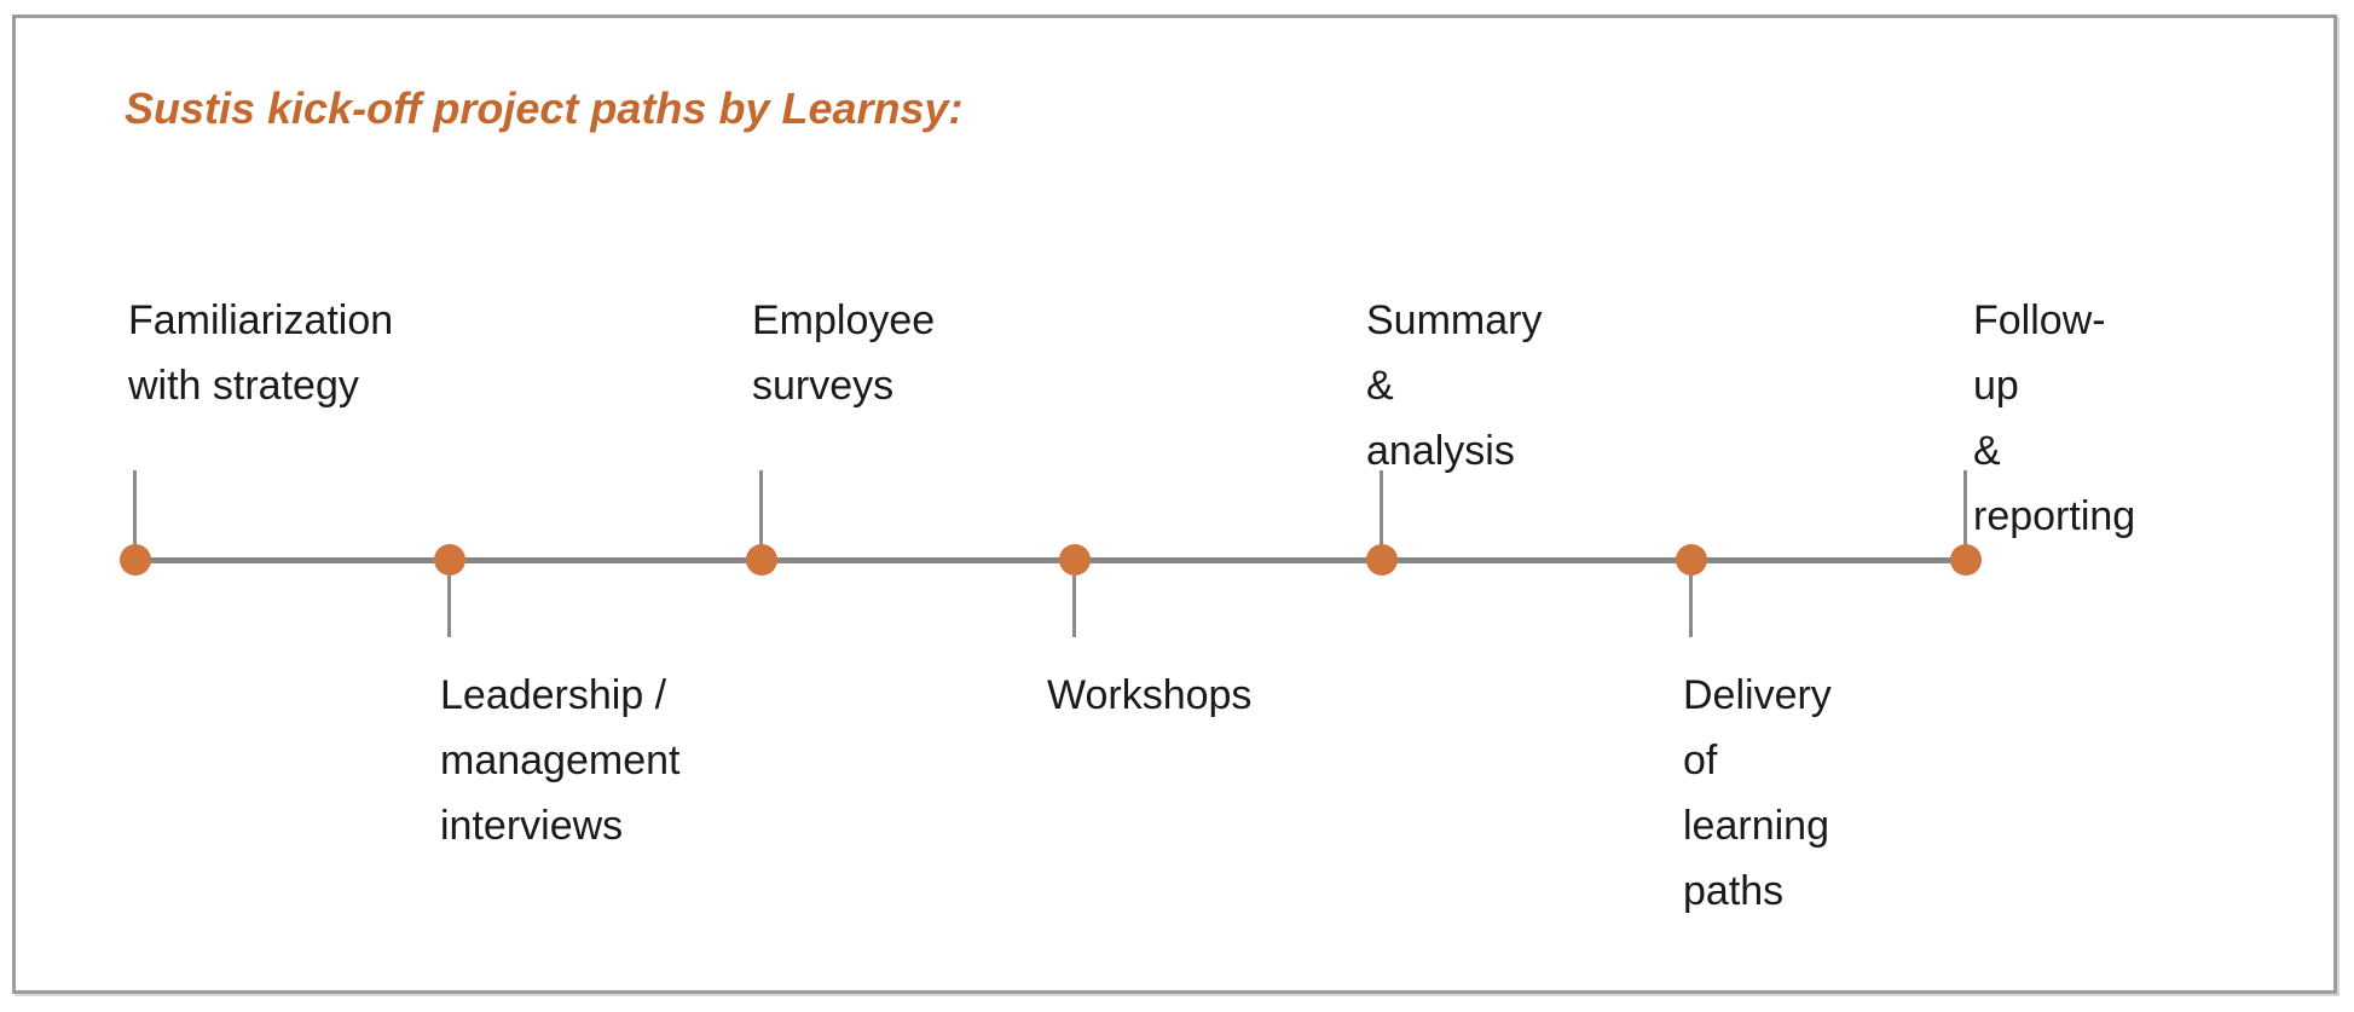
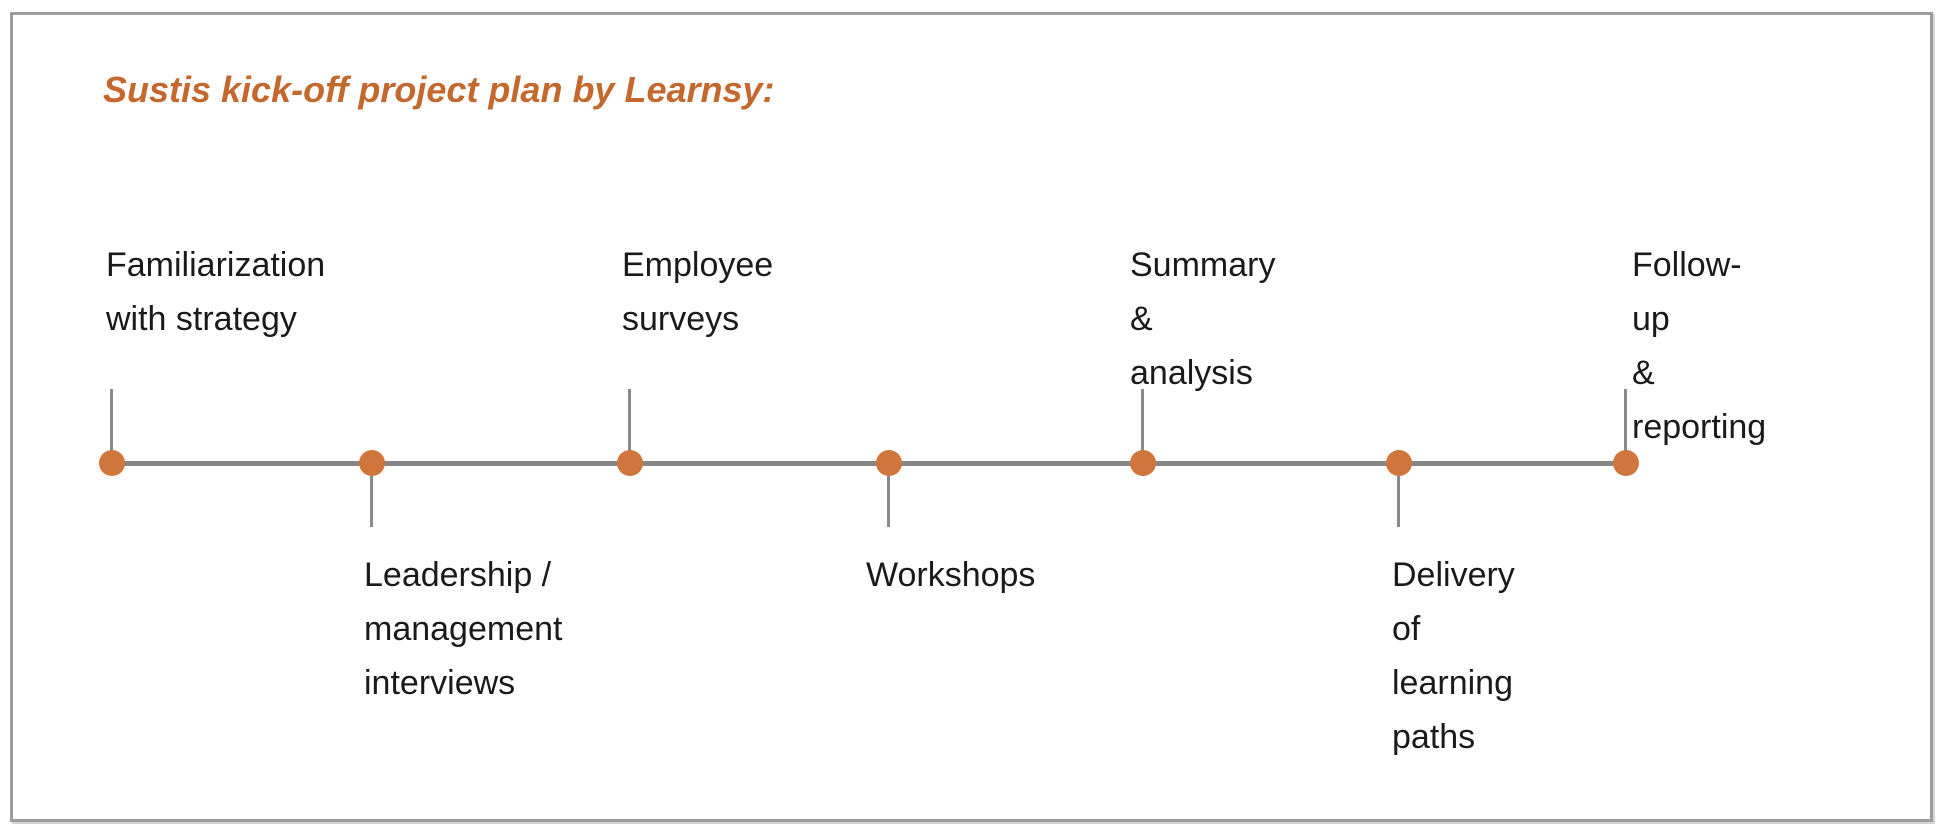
- Sustis kick-off project paths by Learnsy:
+ Sustis kick-off project plan by Learnsy:
  Familiarization
  with strategy
  Leadership /
  management
  interviews
  Employee
  surveys
  Workshops
  Summary
  & analysis
  Delivery of
  learning paths
  Follow-up
  & reporting
